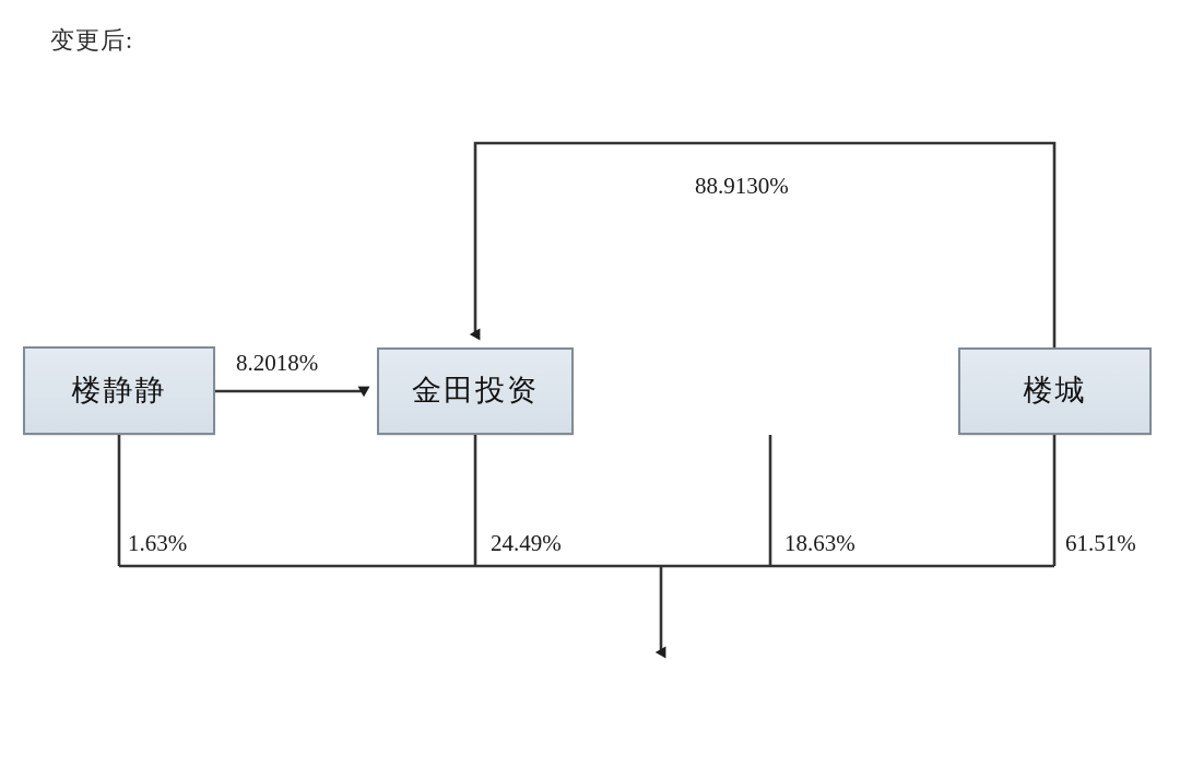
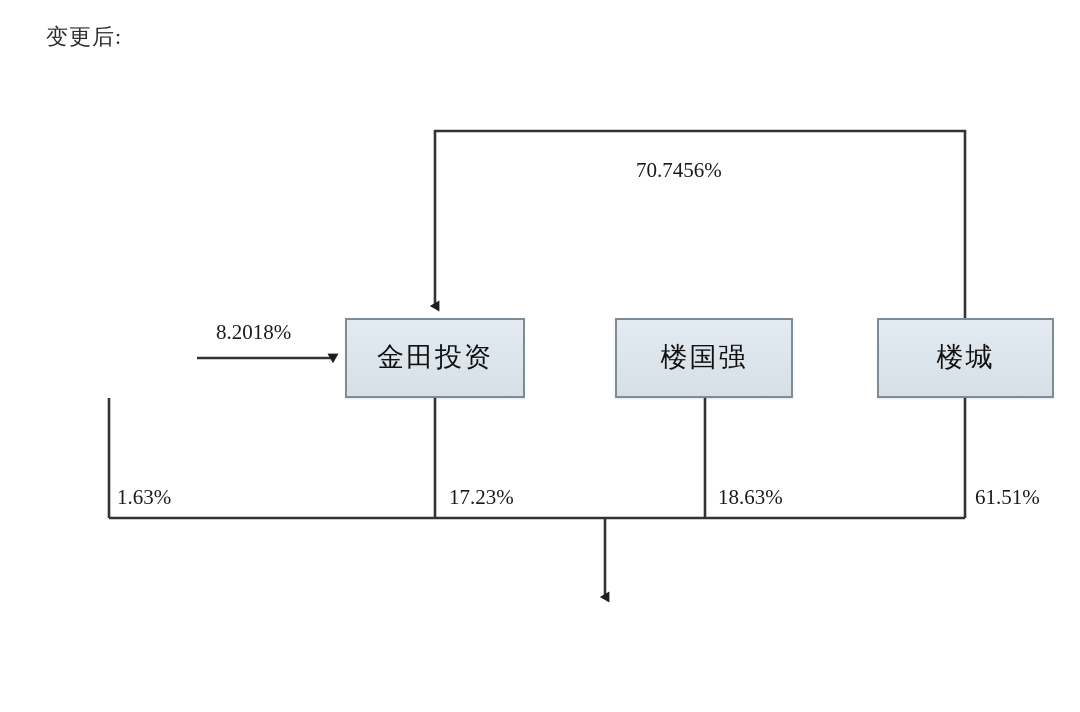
  变更后:
- 楼静静
  金田投资
+ 楼国强
  楼城
- 88.9130%
+ 70.7456%
  8.2018%
  1.63%
- 24.49%
+ 17.23%
  18.63%
  61.51%
